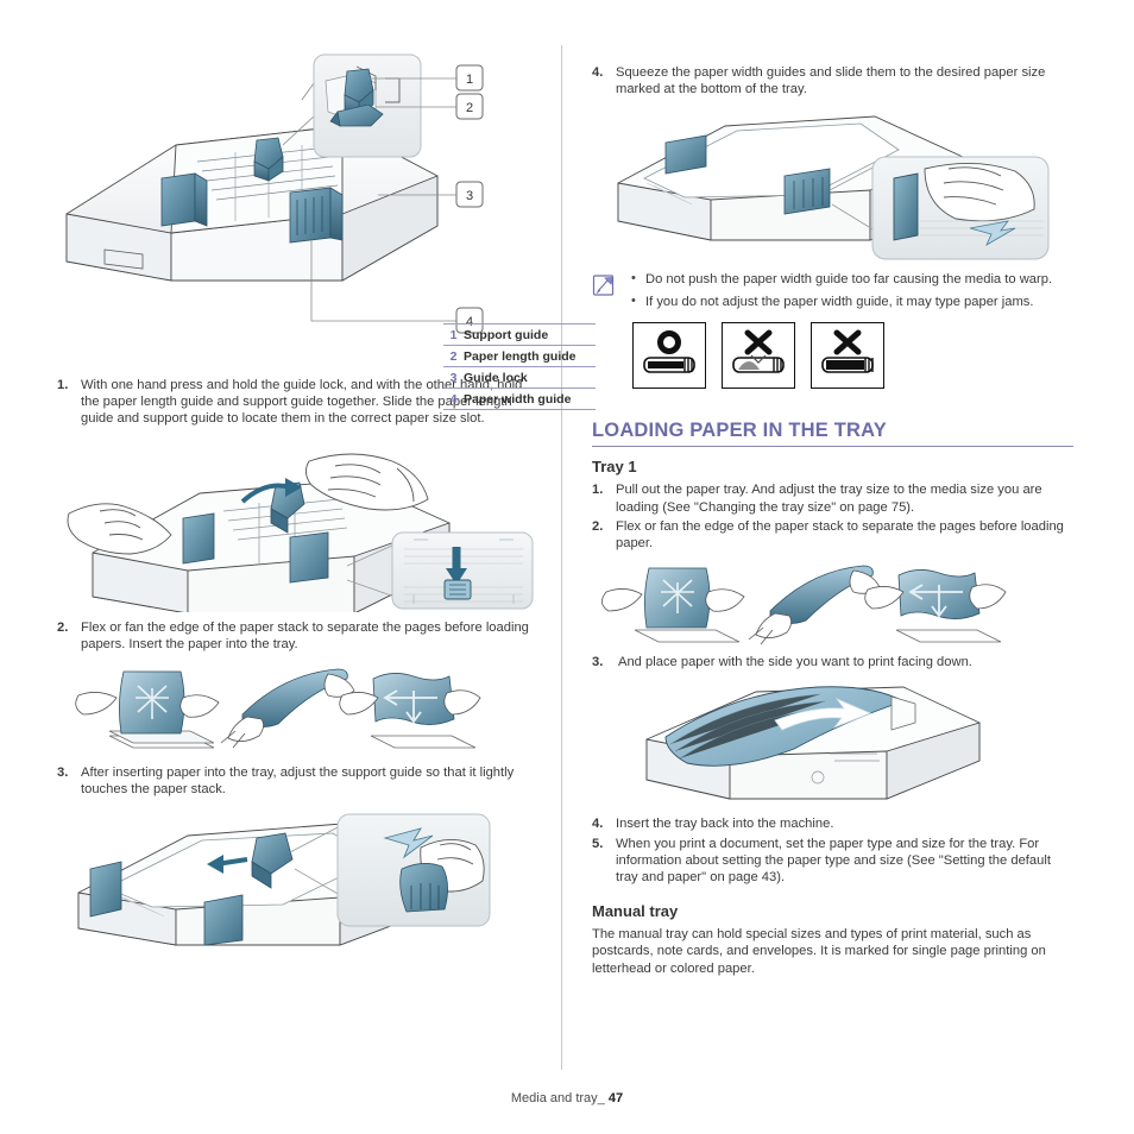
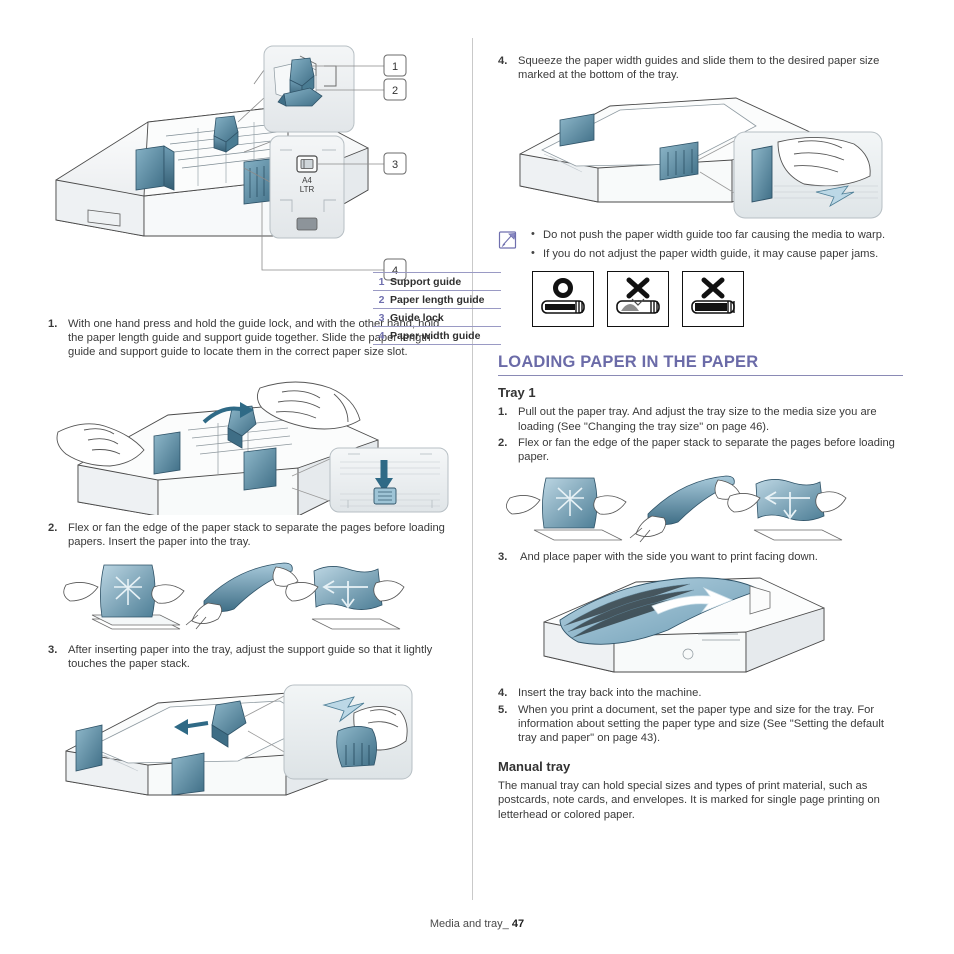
+ A4
+ LTR
  1
  2
  3
  4
  1.
  With one hand press and hold the guide lock, and with the other hand, hold the paper length guide and support guide together. Slide the paper length guide and support guide to locate them in the correct paper size slot.
  2.
  Flex or fan the edge of the paper stack to separate the pages before loading papers. Insert the paper into the tray.
  3.
  After inserting paper into the tray, adjust the support guide so that it lightly touches the paper stack.
  1
  Support guide
  2
  Paper length guide
  3
  Guide lock
  4
  Paper width guide
  4.
  Squeeze the paper width guides and slide them to the desired paper size marked at the bottom of the tray.
  Do not push the paper width guide too far causing the media to warp.
- If you do not adjust the paper width guide, it may type paper jams.
+ If you do not adjust the paper width guide, it may cause paper jams.
- LOADING PAPER IN THE TRAY
+ LOADING PAPER IN THE PAPER
  Tray 1
  1.
- Pull out the paper tray. And adjust the tray size to the media size you are loading (See "Changing the tray size" on page 75).
+ Pull out the paper tray. And adjust the tray size to the media size you are loading (See "Changing the tray size" on page 46).
  2.
  Flex or fan the edge of the paper stack to separate the pages before loading paper.
  3.
  And place paper with the side you want to print facing down.
  4.
  Insert the tray back into the machine.
  5.
  When you print a document, set the paper type and size for the tray. For information about setting the paper type and size (See "Setting the default tray and paper" on page 43).
  Manual tray
  The manual tray can hold special sizes and types of print material, such as postcards, note cards, and envelopes. It is marked for single page printing on letterhead or colored paper.
  Media and tray_ 47
